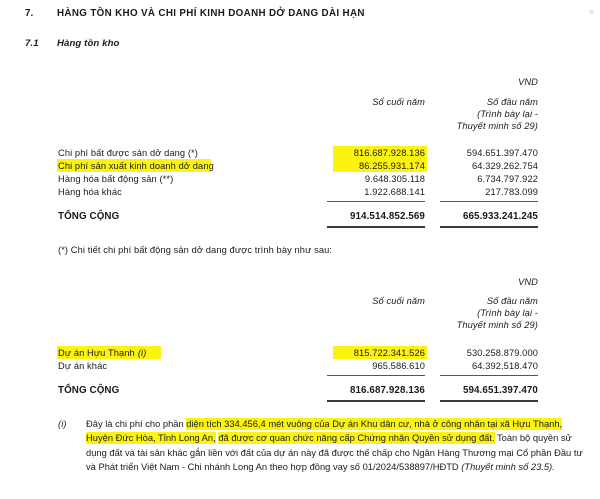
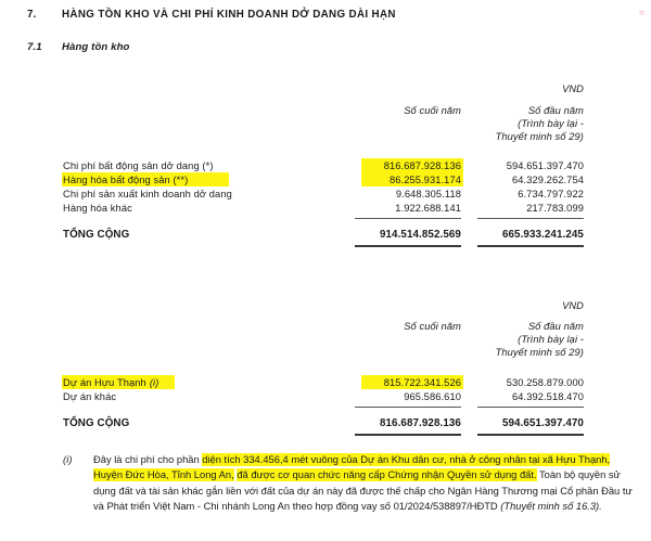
  ≡
  7.
  HÀNG TỒN KHO VÀ CHI PHÍ KINH DOANH DỞ DANG DÀI HẠN
  7.1
  Hàng tồn kho
  VND
  Số cuối năm
  Số đầu năm
  (Trình bày lại -
  Thuyết minh số 29)
- Chi phí bất được sản dở dang (*)
+ Chi phí bất động sản dở dang (*)
  816.687.928.136
  594.651.397.470
- Chi phí sản xuất kinh doanh dở dang
+ Hàng hóa bất động sản (**)
  86.255.931.174
  64.329.262.754
- Hàng hóa bất động sản (**)
+ Chi phí sản xuất kinh doanh dở dang
  9.648.305.118
  6.734.797.922
  Hàng hóa khác
  1.922.688.141
  217.783.099
  TỔNG CỘNG
  914.514.852.569
  665.933.241.245
- (*) Chi tiết chi phí bất động sản dở dang được trình bày như sau:
  VND
  Số cuối năm
  Số đầu năm
  (Trình bày lại -
  Thuyết minh số 29)
  Dự án Hựu Thạnh (i)
  815.722.341.526
  530.258.879.000
  Dự án khác
  965.586.610
  64.392.518.470
  TỔNG CỘNG
  816.687.928.136
  594.651.397.470
  (i)
- Đây là chi phí cho phần diện tích 334.456,4 mét vuông của Dự án Khu dân cư, nhà ở công nhân tại xã Hựu Thạnh, Huyện Đức Hòa, Tỉnh Long An, đã được cơ quan chức năng cấp Chứng nhận Quyền sử dụng đất. Toàn bộ quyền sử dụng đất và tài sản khác gắn liền với đất của dự án này đã được thế chấp cho Ngân Hàng Thương mại Cổ phần Đầu tư và Phát triển Việt Nam - Chi nhánh Long An theo hợp đồng vay số 01/2024/538897/HĐTD (Thuyết minh số 23.5).
+ Đây là chi phí cho phần diện tích 334.456,4 mét vuông của Dự án Khu dân cư, nhà ở công nhân tại xã Hựu Thạnh, Huyện Đức Hòa, Tỉnh Long An, đã được cơ quan chức năng cấp Chứng nhận Quyền sử dụng đất. Toàn bộ quyền sử dụng đất và tài sản khác gắn liền với đất của dự án này đã được thế chấp cho Ngân Hàng Thương mại Cổ phần Đầu tư và Phát triển Việt Nam - Chi nhánh Long An theo hợp đồng vay số 01/2024/538897/HĐTD (Thuyết minh số 16.3).
